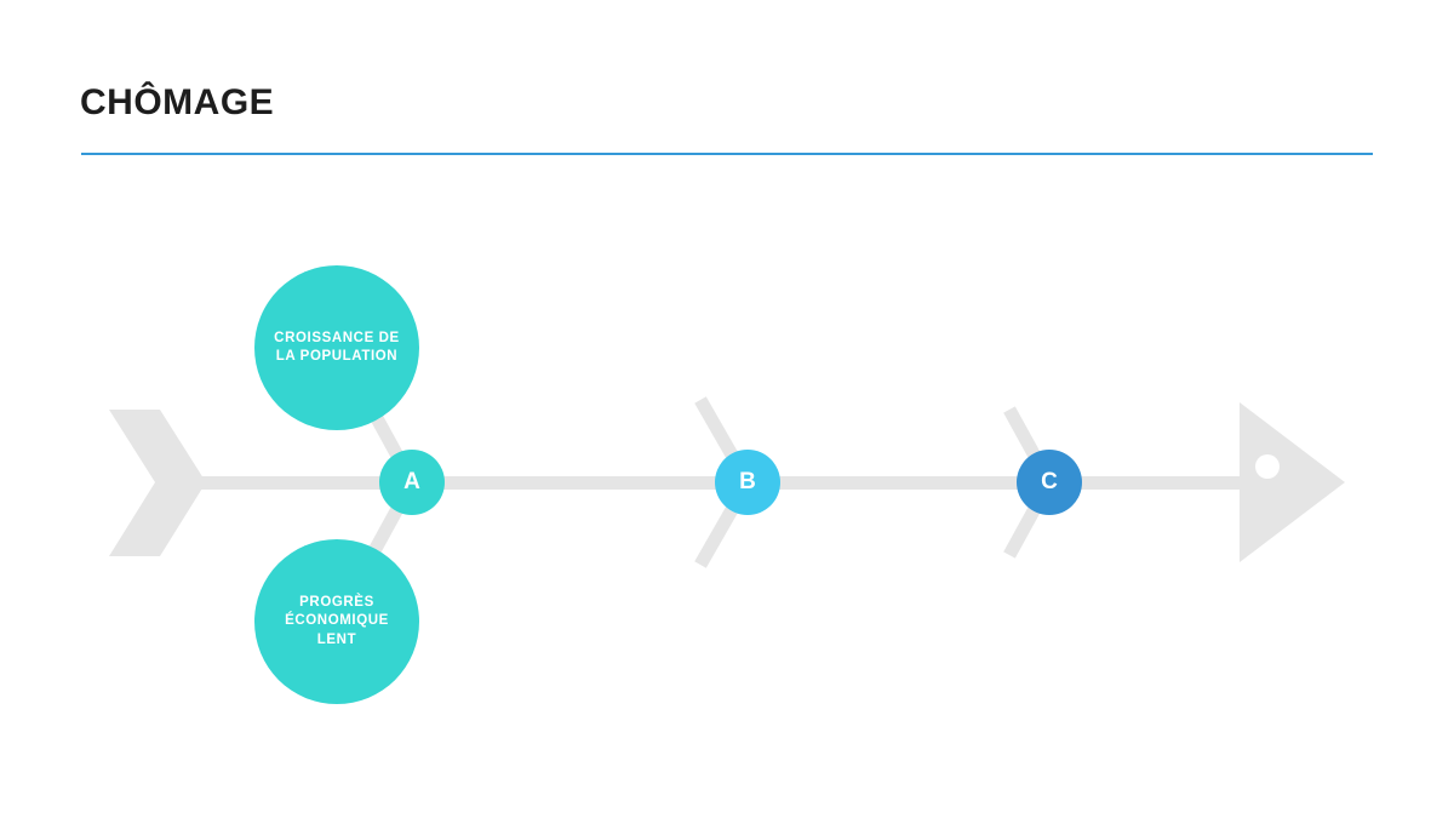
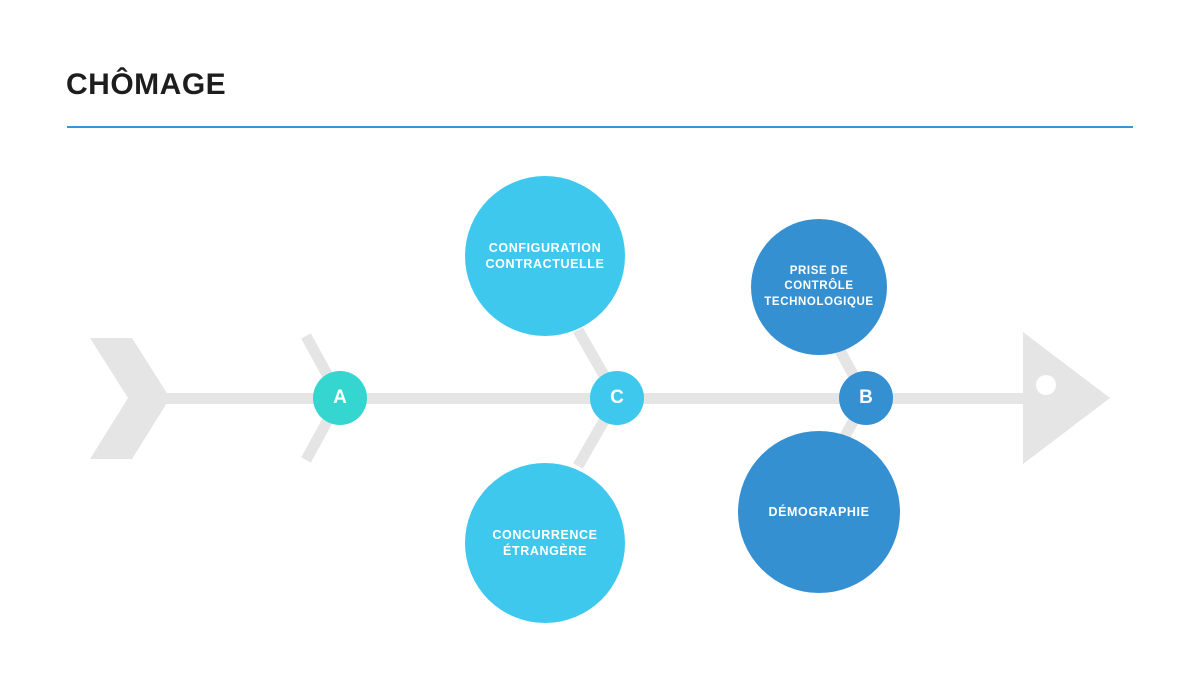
  CHÔMAGE
- CROISSANCE DE
- LA POPULATION
- PROGRÈS
- ÉCONOMIQUE
- LENT
  A
+ CONFIGURATION
+ CONTRACTUELLE
+ CONCURRENCE
+ ÉTRANGÈRE
- B
+ C
+ PRISE DE CONTRÔLE
+ TECHNOLOGIQUE
+ DÉMOGRAPHIE
- C
+ B
